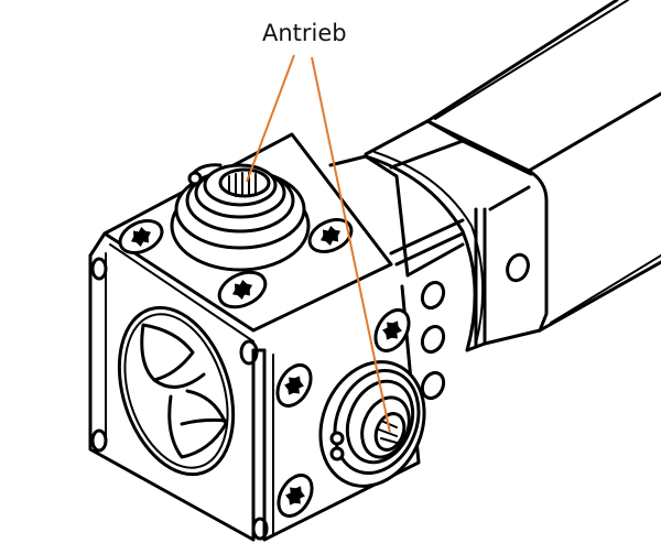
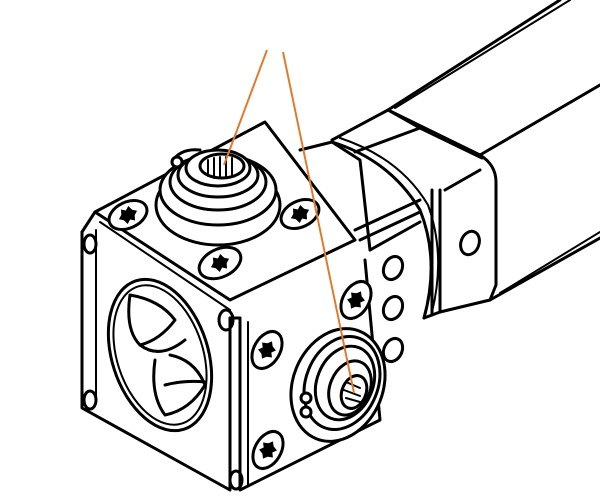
- Antrieb
